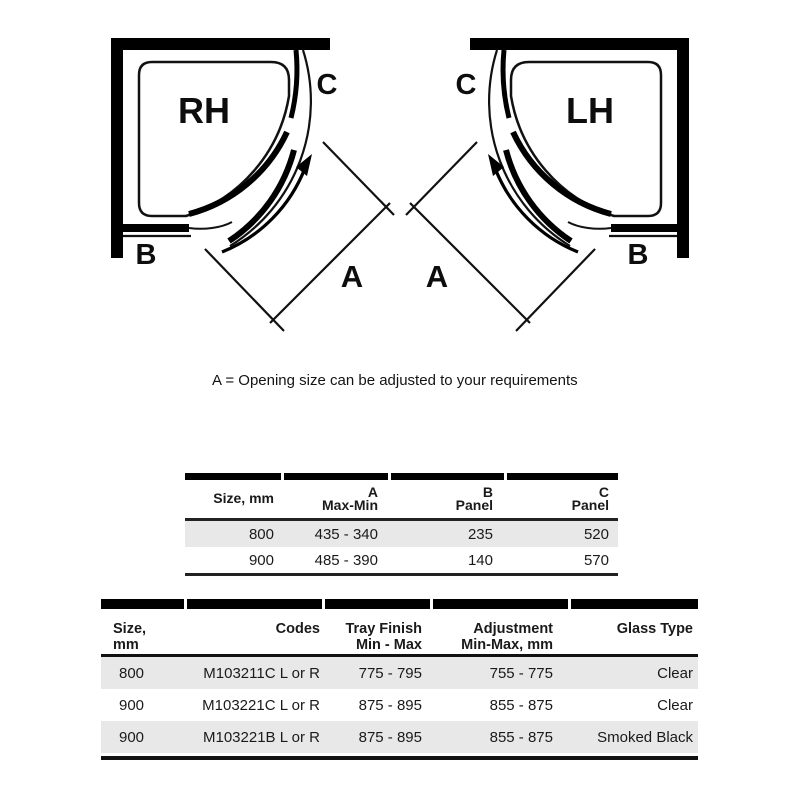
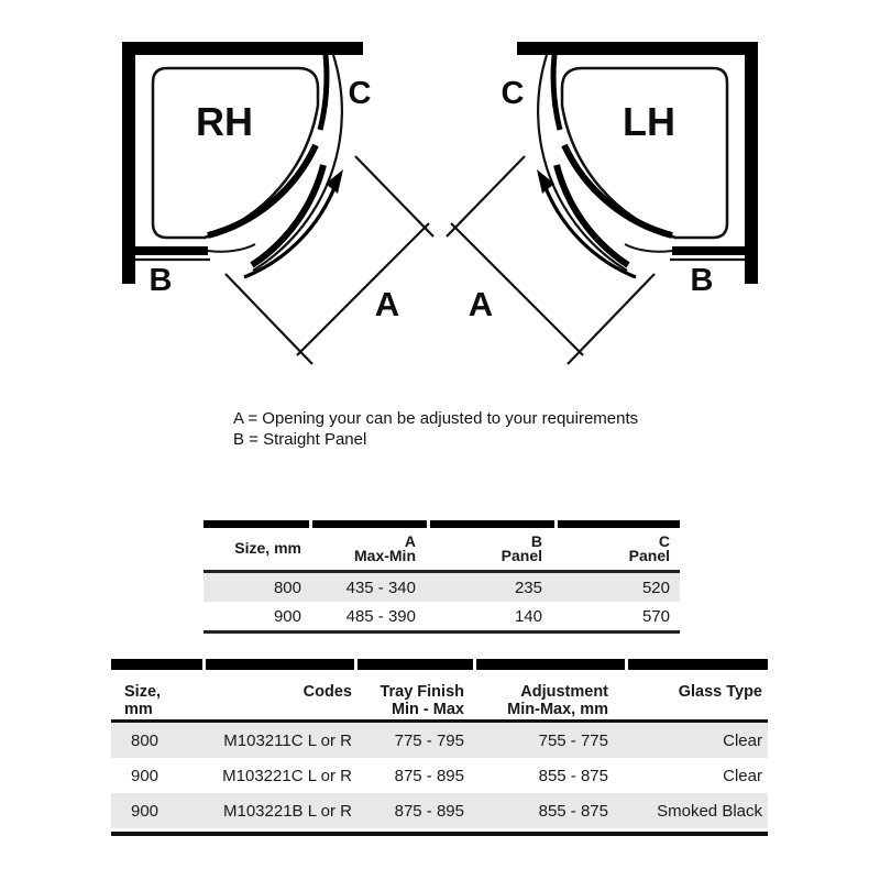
  RH
  C
  B
  A
  LH
  C
  B
  A
- A = Opening size can be adjusted to your requirements
+ A = Opening your can be adjusted to your requirements
+ B = Straight Panel
  Size, mm
  A
  Max-Min
  B
  Panel
  C
  Panel
  800
  435 - 340
  235
  520
  900
  485 - 390
  140
  570
  Size,
  mm
  Codes
  Tray Finish
  Min - Max
  Adjustment
  Min-Max, mm
  Glass Type
  800
  M103211C L or R
  775 - 795
  755 - 775
  Clear
  900
  M103221C L or R
  875 - 895
  855 - 875
  Clear
  900
  M103221B L or R
  875 - 895
  855 - 875
  Smoked Black
